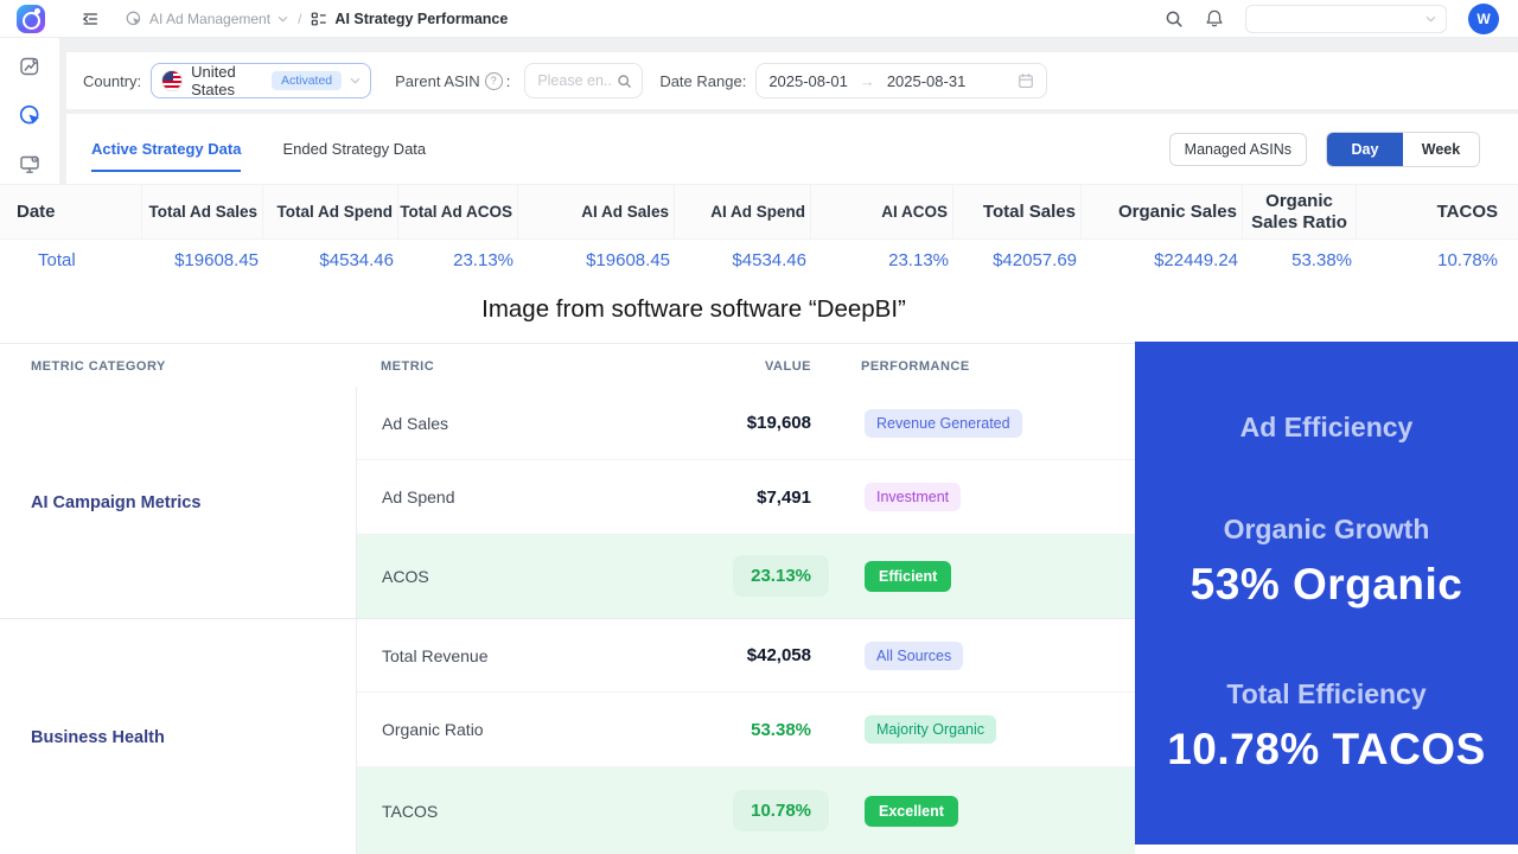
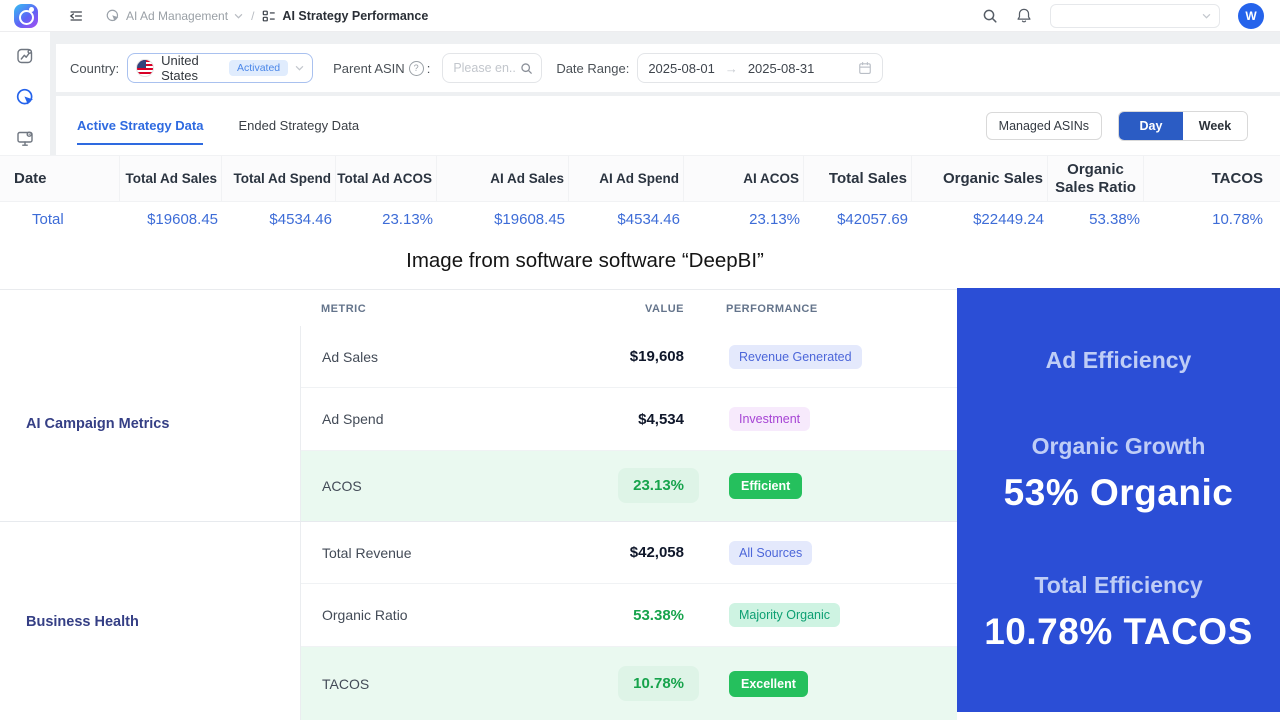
  AI Ad Management
  /
  AI Strategy Performance
  W
  Country:
  United States
  Activated
  Parent ASIN
  :
  Please en..
  Date Range:
  2025-08-01
  →
  2025-08-31
  Active Strategy Data
  Ended Strategy Data
  Managed ASINs
  Day
  Week
  Date
  Total Ad Sales
  Total Ad Spend
  Total Ad ACOS
  AI Ad Sales
  AI Ad Spend
  AI ACOS
  Total Sales
  Organic Sales
  Organic Sales Ratio
  TACOS
  Total
  $19608.45
  $4534.46
  23.13%
  $19608.45
  $4534.46
  23.13%
  $42057.69
  $22449.24
  53.38%
  10.78%
  Image from software software “DeepBI”
- METRIC CATEGORY
  METRIC
  VALUE
  PERFORMANCE
  AI Campaign Metrics
  Ad Sales
  $19,608
  Revenue Generated
  Ad Spend
- $7,491
+ $4,534
  Investment
  ACOS
  23.13%
  Efficient
  Business Health
  Total Revenue
  $42,058
  All Sources
  Organic Ratio
  53.38%
  Majority Organic
  TACOS
  10.78%
  Excellent
  Ad Efficiency
  Organic Growth
  53% Organic
  Total Efficiency
  10.78% TACOS
